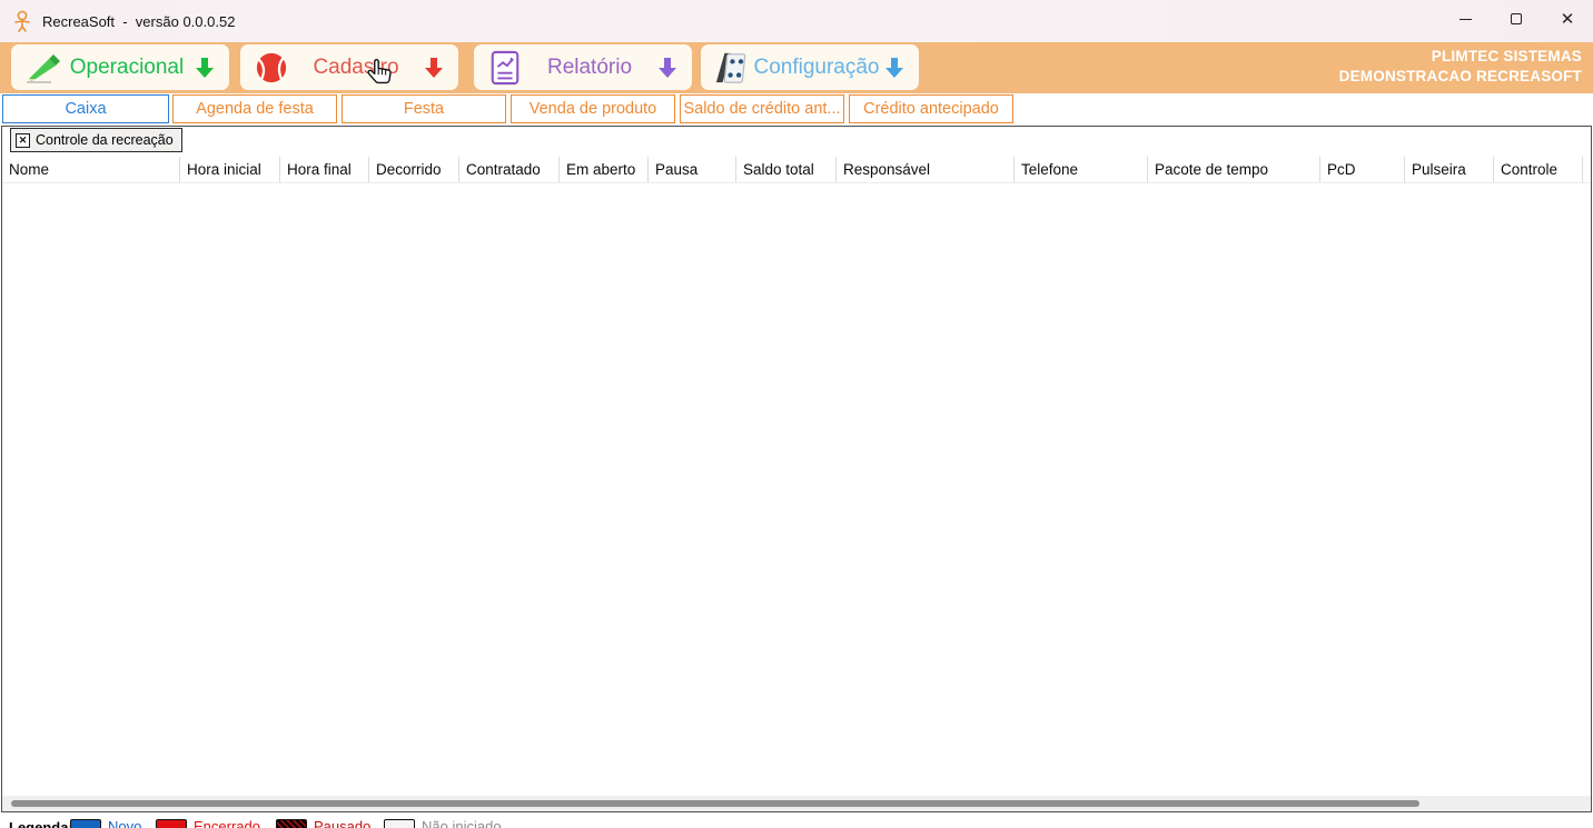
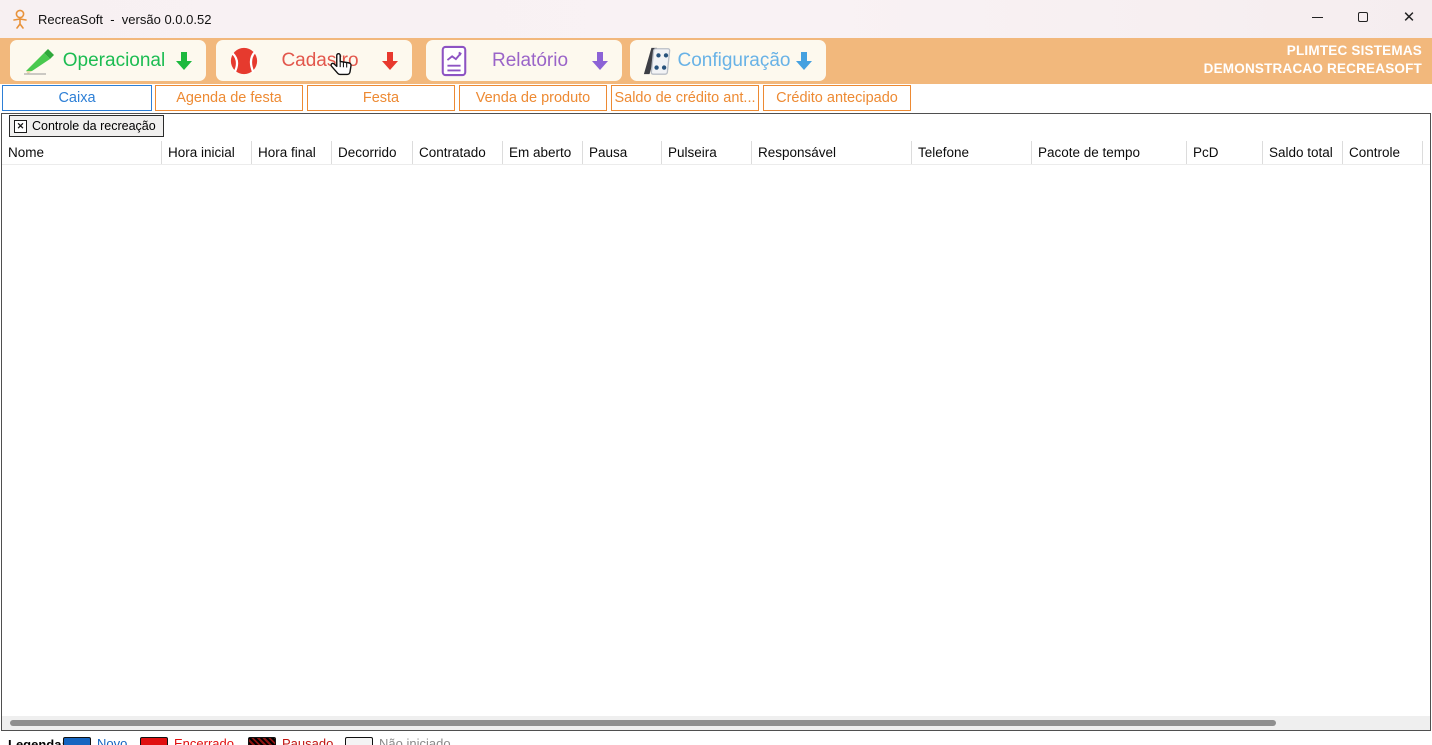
  RecreaSoft - versão 0.0.0.52
  ✕
  Operacional
  Cadasro
  Relatório
  Configuração
  PLIMTEC SISTEMAS
  DEMONSTRACAO RECREASOFT
  Caixa
  Agenda de festa
  Festa
  Venda de produto
  Saldo de crédito ant...
  Crédito antecipado
  ✕
  Controle da recreação
  Nome
  Hora inicial
  Hora final
  Decorrido
  Contratado
  Em aberto
  Pausa
- Saldo total
+ Pulseira
  Responsável
  Telefone
  Pacote de tempo
  PcD
- Pulseira
+ Saldo total
  Controle
  Novo
  Encerrado
  Pausado
  Não iniciado
